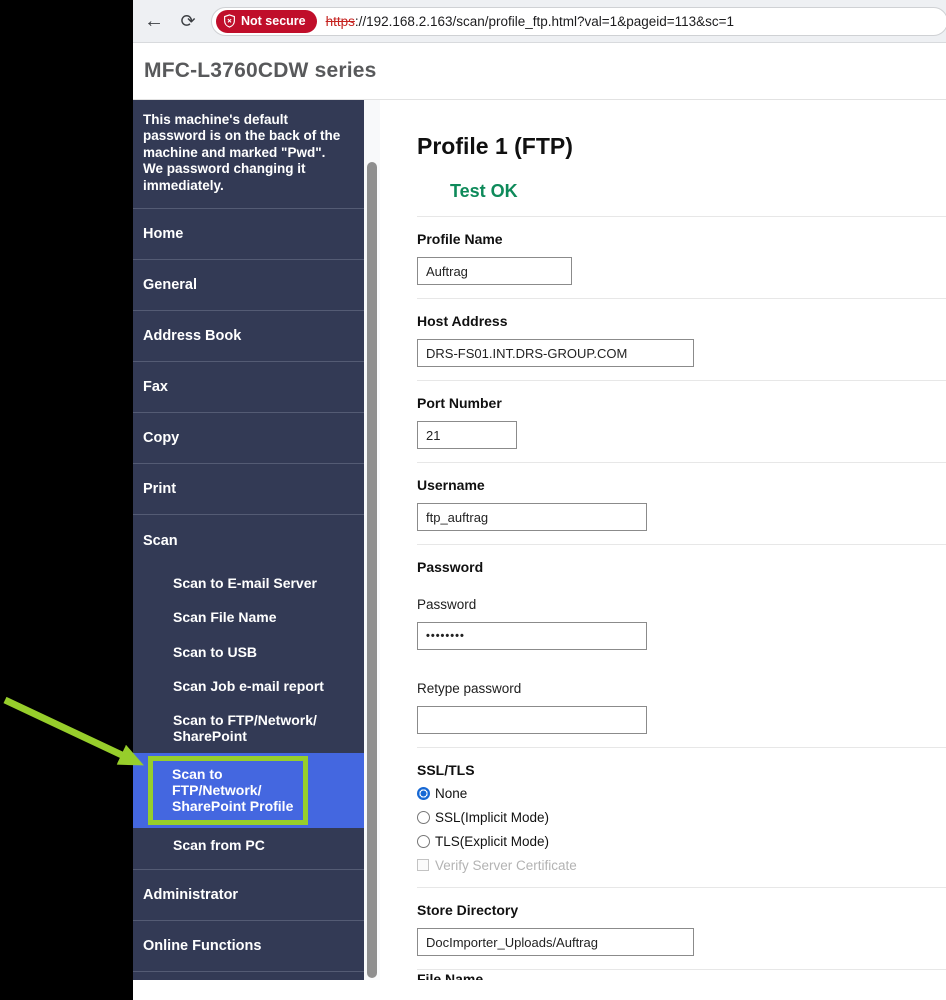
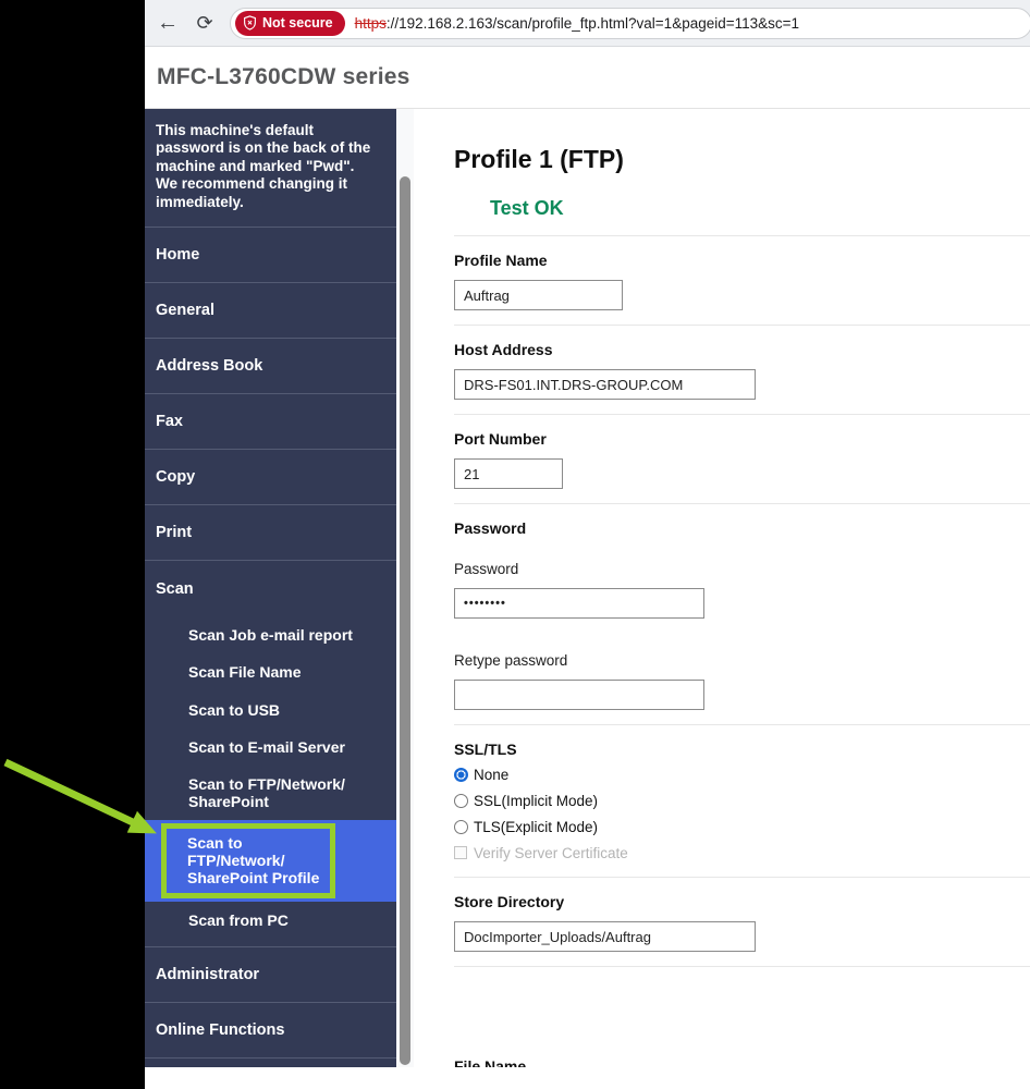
  ←
  ⟳
  Not secure
  https://192.168.2.163/scan/profile_ftp.html?val=1&pageid=113&sc=1
  MFC-L3760CDW series
  This machine's default password is on the back of the machine and marked "Pwd".
- We password changing it immediately.
+ We recommend changing it immediately.
  Home
  General
  Address Book
  Fax
  Copy
  Print
  Scan
- Scan to E-mail Server
+ Scan Job e-mail report
  Scan File Name
  Scan to USB
- Scan Job e-mail report
+ Scan to E-mail Server
  Scan to FTP/Network/
  SharePoint
  Scan to FTP/Network/
  SharePoint Profile
  Scan from PC
  Administrator
  Online Functions
  Profile 1 (FTP)
  Test OK
  Profile Name
  Auftrag
  Host Address
  DRS-FS01.INT.DRS-GROUP.COM
  Port Number
  21
- Username
- ftp_auftrag
  Password
  Password
  ••••••••
  Retype password
  SSL/TLS
  None
  SSL(Implicit Mode)
  TLS(Explicit Mode)
  Verify Server Certificate
  Store Directory
  DocImporter_Uploads/Auftrag
  File Name
